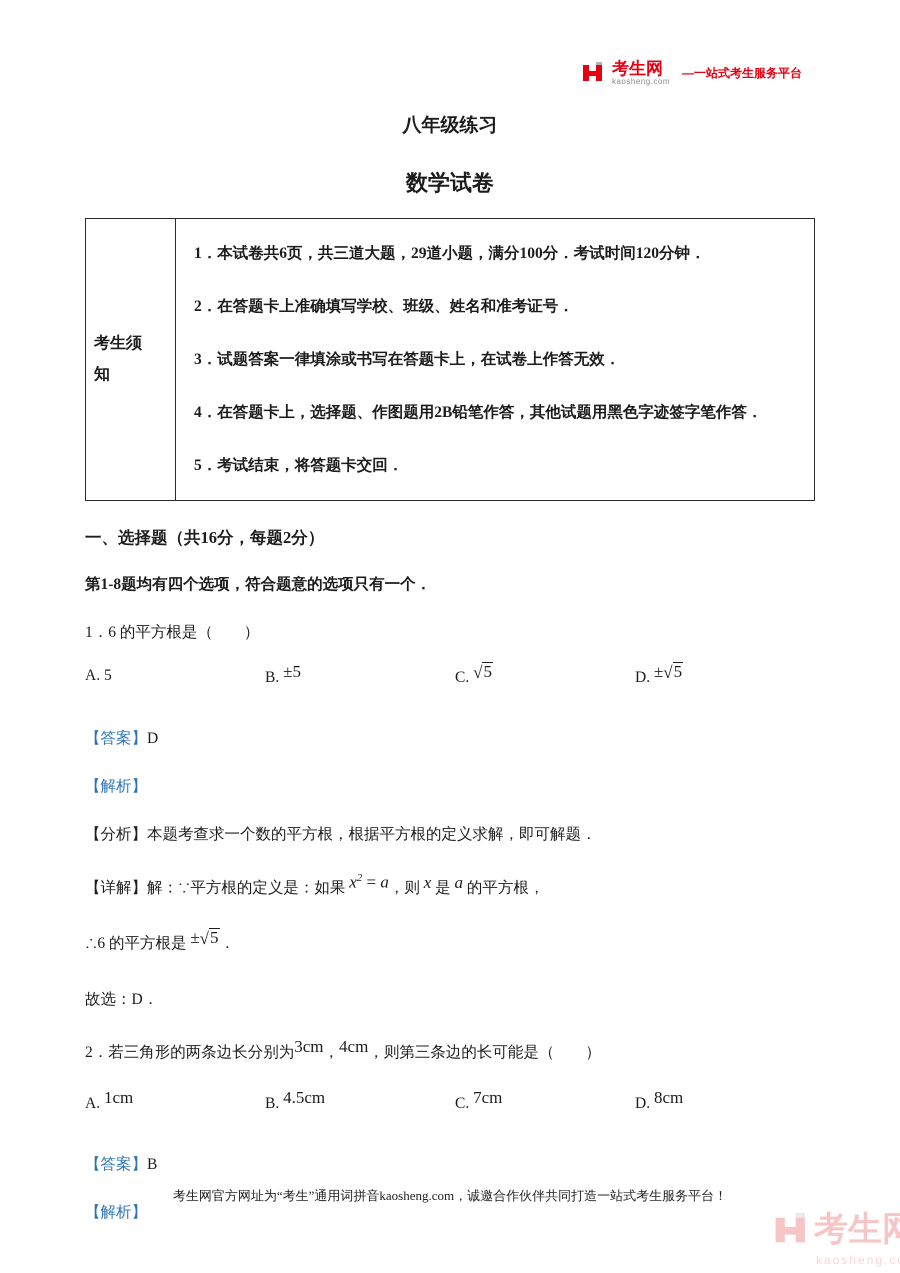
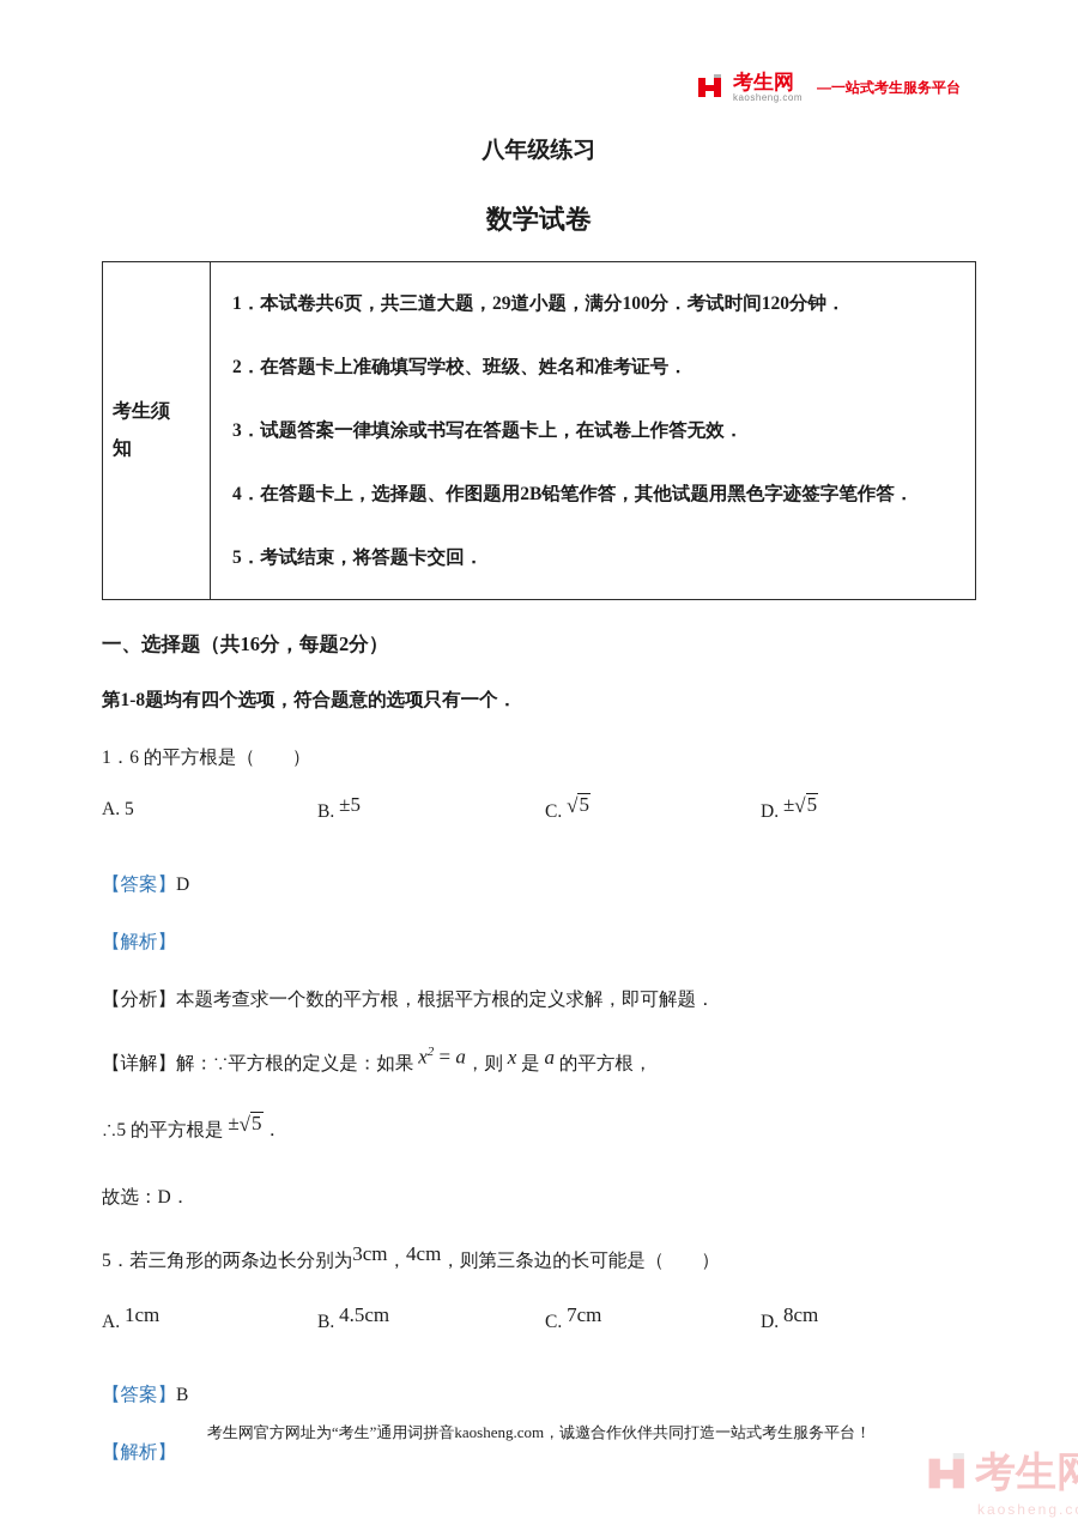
  考生网
  kaosheng.com
  —一站式考生服务平台
  八年级练习
  数学试卷
  考生须知
  1．本试卷共6页，共三道大题，29道小题，满分100分．考试时间120分钟．
  2．在答题卡上准确填写学校、班级、姓名和准考证号．
  3．试题答案一律填涂或书写在答题卡上，在试卷上作答无效．
  4．在答题卡上，选择题、作图题用2B铅笔作答，其他试题用黑色字迹签字笔作答．
  5．考试结束，将答题卡交回．
  一、选择题（共16分，每题2分）
  第1-8题均有四个选项，符合题意的选项只有一个．
  1．6 的平方根是（ ）
  A. 5
  B. ±5
  C. √5
  D. ±√5
  【答案】D
  【解析】
  【分析】本题考查求一个数的平方根，根据平方根的定义求解，即可解题．
  【详解】解：∵平方根的定义是：如果 x2 = a，则 x 是 a 的平方根，
- ∴6 的平方根是 ±√5．
+ ∴5 的平方根是 ±√5．
  故选：D．
- 2．若三角形的两条边长分别为3cm，4cm，则第三条边的长可能是（ ）
+ 5．若三角形的两条边长分别为3cm，4cm，则第三条边的长可能是（ ）
  A. 1cm
  B. 4.5cm
  C. 7cm
  D. 8cm
  【答案】B
  【解析】
  考生网官方网址为“考生”通用词拼音kaosheng.com，诚邀合作伙伴共同打造一站式考生服务平台！
  考生网
  kaosheng.c
